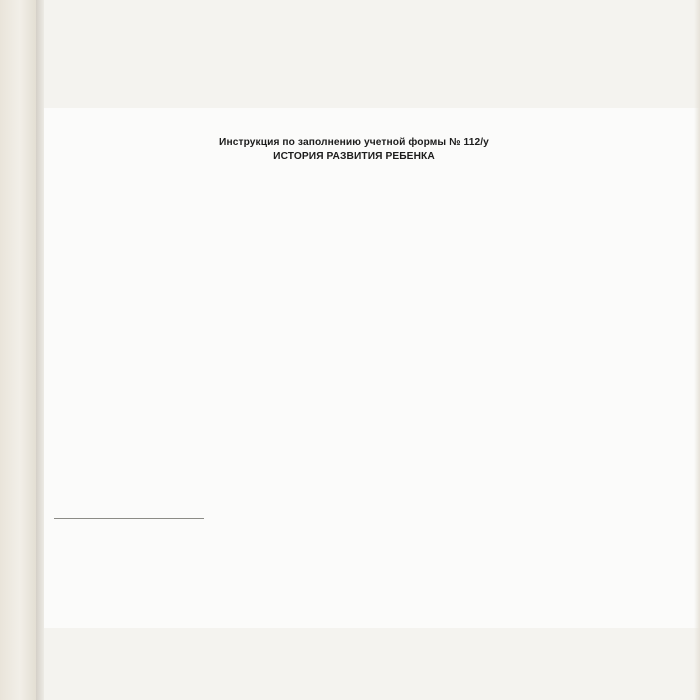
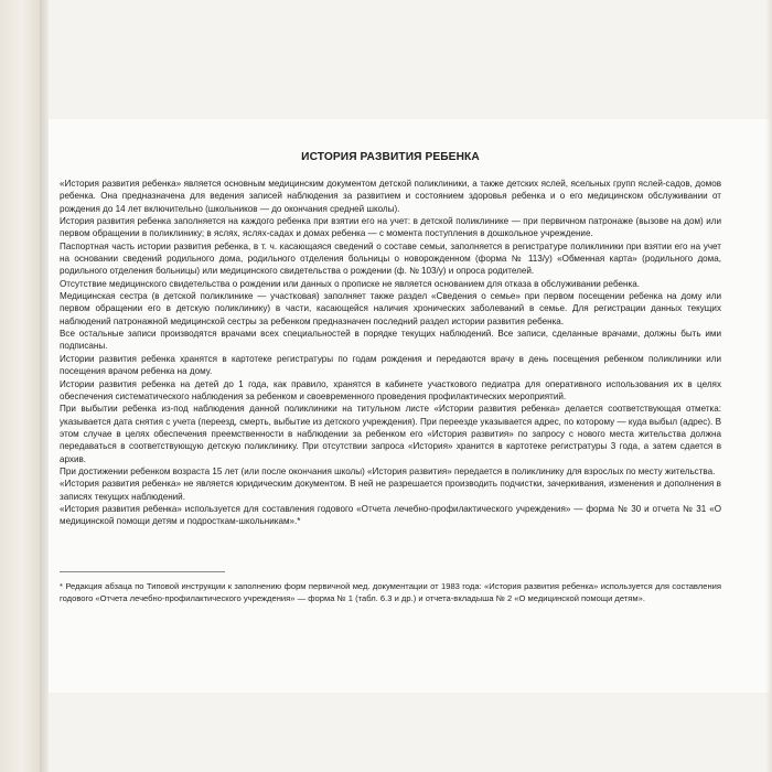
- Инструкция по заполнению учетной формы № 112/у
  ИСТОРИЯ РАЗВИТИЯ РЕБЕНКА
+ «История развития ребенка» является основным медицинским документом детской поликлиники, а также детских яслей, ясельных групп яслей-садов, домов ребенка. Она предназначена для ведения записей наблюдения за развитием и состоянием здоровья ребенка и о его медицинском обслуживании от рождения до 14 лет включительно (школьников — до окончания средней школы).
+ История развития ребенка заполняется на каждого ребенка при взятии его на учет: в детской поликлинике — при первичном патронаже (вызове на дом) или первом обращении в поликлинику; в яслях, яслях-садах и домах ребенка — с момента поступления в дошкольное учреждение.
+ Паспортная часть истории развития ребенка, в т. ч. касающаяся сведений о составе семьи, заполняется в регистратуре поликлиники при взятии его на учет на основании сведений родильного дома, родильного отделения больницы о новорожденном (форма № 113/у) «Обменная карта» (родильного дома, родильного отделения больницы) или медицинского свидетельства о рождении (ф. № 103/у) и опроса родителей.
+ Отсутствие медицинского свидетельства о рождении или данных о прописке не является основанием для отказа в обслуживании ребенка.
+ Медицинская сестра (в детской поликлинике — участковая) заполняет также раздел «Сведения о семье» при первом посещении ребенка на дому или первом обращении его в детскую поликлинику) в части, касающейся наличия хронических заболеваний в семье. Для регистрации данных текущих наблюдений патронажной медицинской сестры за ребенком предназначен последний раздел истории развития ребенка.
+ Все остальные записи производятся врачами всех специальностей в порядке текущих наблюдений. Все записи, сделанные врачами, должны быть ими подписаны.
+ Истории развития ребенка хранятся в картотеке регистратуры по годам рождения и передаются врачу в день посещения ребенком поликлиники или посещения врачом ребенка на дому.
+ Истории развития ребенка на детей до 1 года, как правило, хранятся в кабинете участкового педиатра для оперативного использования их в целях обеспечения систематического наблюдения за ребенком и своевременного проведения профилактических мероприятий.
+ При выбытии ребенка из-под наблюдения данной поликлиники на титульном листе «Истории развития ребенка» делается соответствующая отметка: указывается дата снятия с учета (переезд, смерть, выбытие из детского учреждения). При переезде указывается адрес, по которому — куда выбыл (адрес). В этом случае в целях обеспечения преемственности в наблюдении за ребенком его «История развития» по запросу с нового места жительства должна передаваться в соответствующую детскую поликлинику. При отсутствии запроса «История» хранится в картотеке регистратуры 3 года, а затем сдается в архив.
+ При достижении ребенком возраста 15 лет (или после окончания школы) «История развития» передается в поликлинику для взрослых по месту жительства.
+ «История развития ребенка» не является юридическим документом. В ней не разрешается производить подчистки, зачеркивания, изменения и дополнения в записях текущих наблюдений.
+ «История развития ребенка» используется для составления годового «Отчета лечебно-профилактического учреждения» — форма № 30 и отчета № 31 «О медицинской помощи детям и подросткам-школьникам».*
+ * Редакция абзаца по Типовой инструкции к заполнению форм первичной мед. документации от 1983 года: «История развития ребенка» используется для составления годового «Отчета лечебно-профилактического учреждения» — форма № 1 (табл. 6.3 и др.) и отчета-вкладыша № 2 «О медицинской помощи детям».
